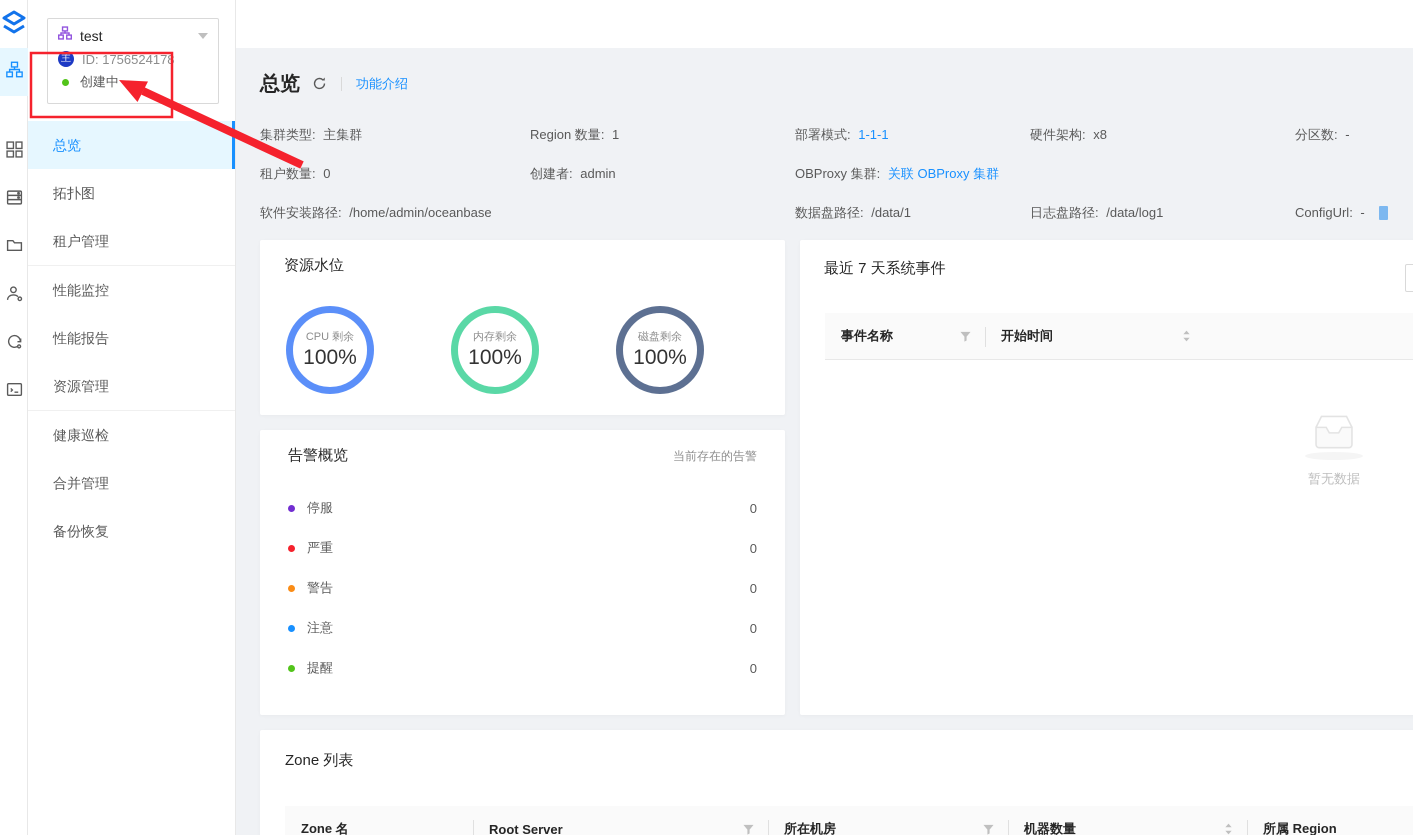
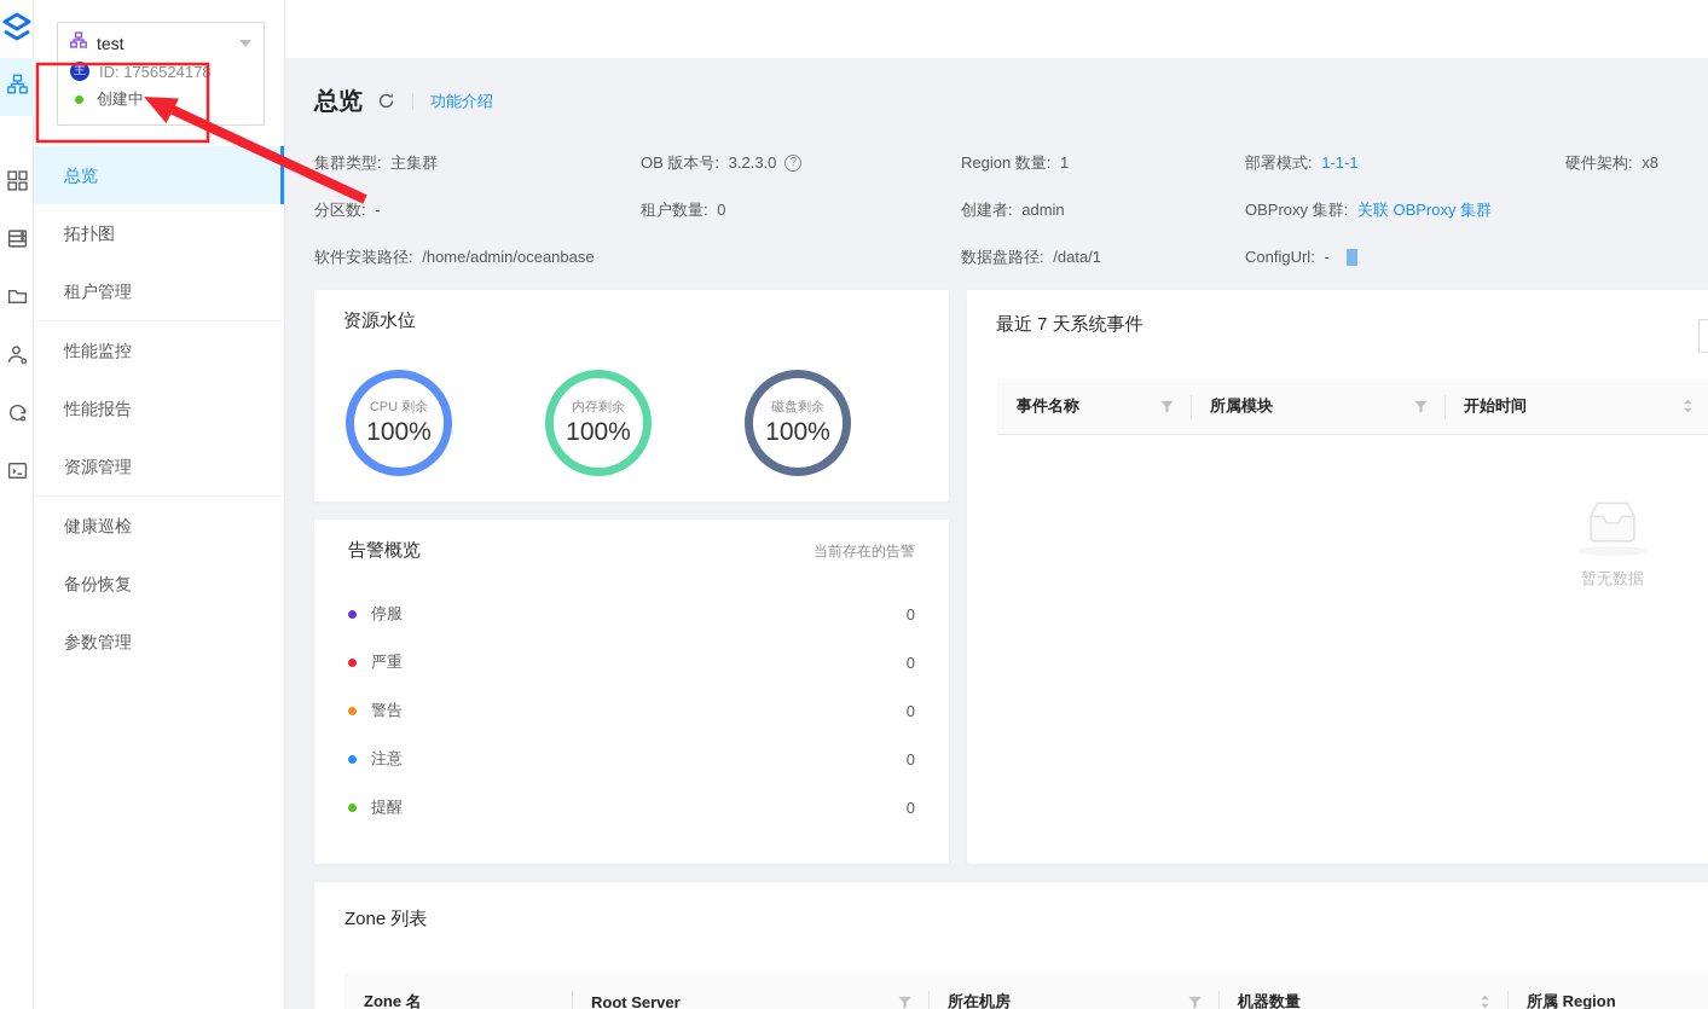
  test
  主
  ID: 175652417
  创建中
  总览
  拓扑图
  租户管理
  性能监控
  性能报告
  资源管理
  健康巡检
- 合并管理
  备份恢复
+ 参数管理
  总览
  功能介绍
  集群类型
  主集群
+ OB 版本号
+ 3.2.3.0
+ ?
  Region 数量
  1
  部署模式
  1-1-1
  硬件架构
  x8
  分区数
  -
  租户数量
  0
  创建者
  admin
  OBProxy 集群
  关联 OBProxy 集群
  软件安装路径
  /home/admin/oceanbase
  数据盘路径
  /data/1
- 日志盘路径
- /data/log1
  ConfigUrl
  -
  资源水位
  CPU 剩余
  100%
  内存剩余
  100%
  磁盘剩余
  100%
  告警概览
  当前存在的告警
  停服
  0
  严重
  0
  警告
  0
  注意
  0
  提醒
  0
  最近 7 天系统事件
  事件名称
+ 所属模块
  开始时间
  暂无数据
  Zone 列表
  Zone 名
  Root Server
  所在机房
  机器数量
  所属 Region
